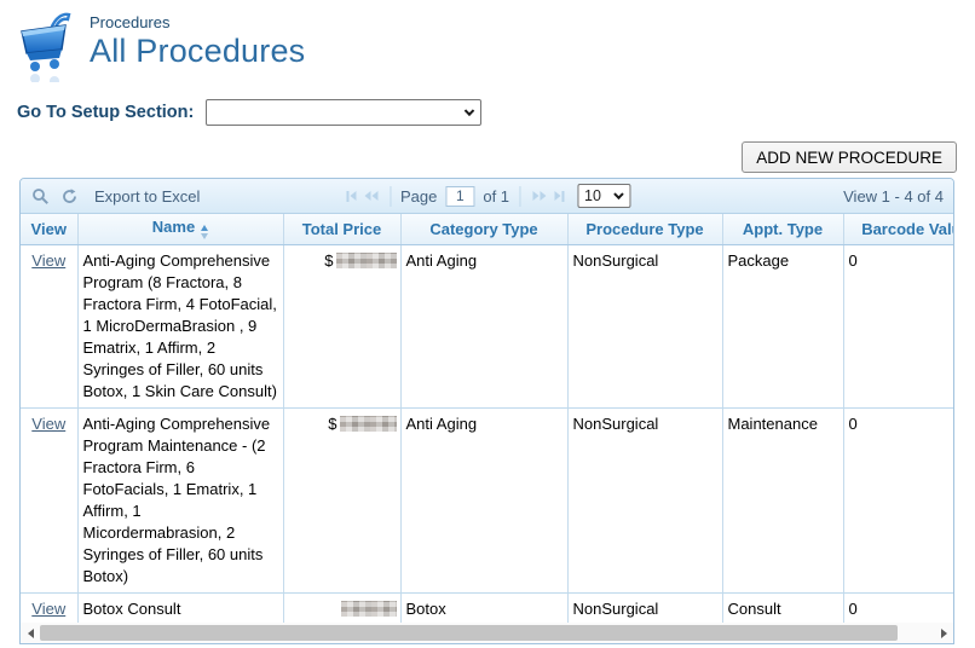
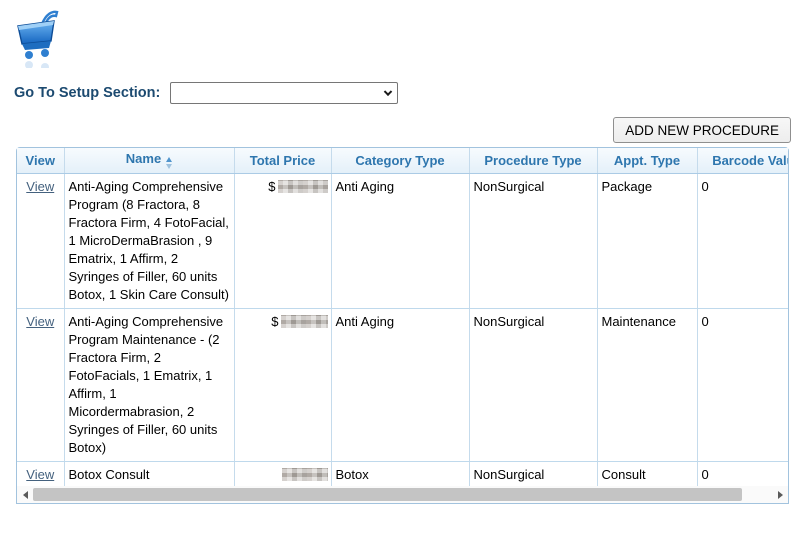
- Procedures
- All Procedures
  Go To Setup Section:
  ADD NEW PROCEDURE
- Export to Excel
- Page
- 1
- of 1
- 10
- View 1 - 4 of 4
  View	Name	Total Price	Category Type	Procedure Type	Appt. Type	Barcode Val
  View	Anti-Aging Comprehensive Program (8 Fractora, 8 Fractora Firm, 4 FotoFacial, 1 MicroDermaBrasion , 9 Ematrix, 1 Affirm, 2 Syringes of Filler, 60 units Botox, 1 Skin Care Consult)	$	Anti Aging	NonSurgical	Package	0
- View	Anti-Aging Comprehensive Program Maintenance - (2 Fractora Firm, 6 FotoFacials, 1 Ematrix, 1 Affirm, 1 Micordermabrasion, 2 Syringes of Filler, 60 units Botox)	$	Anti Aging	NonSurgical	Maintenance	0
+ View	Anti-Aging Comprehensive Program Maintenance - (2 Fractora Firm, 2 FotoFacials, 1 Ematrix, 1 Affirm, 1 Micordermabrasion, 2 Syringes of Filler, 60 units Botox)	$	Anti Aging	NonSurgical	Maintenance	0
  View	Botox Consult		Botox	NonSurgical	Consult	0
